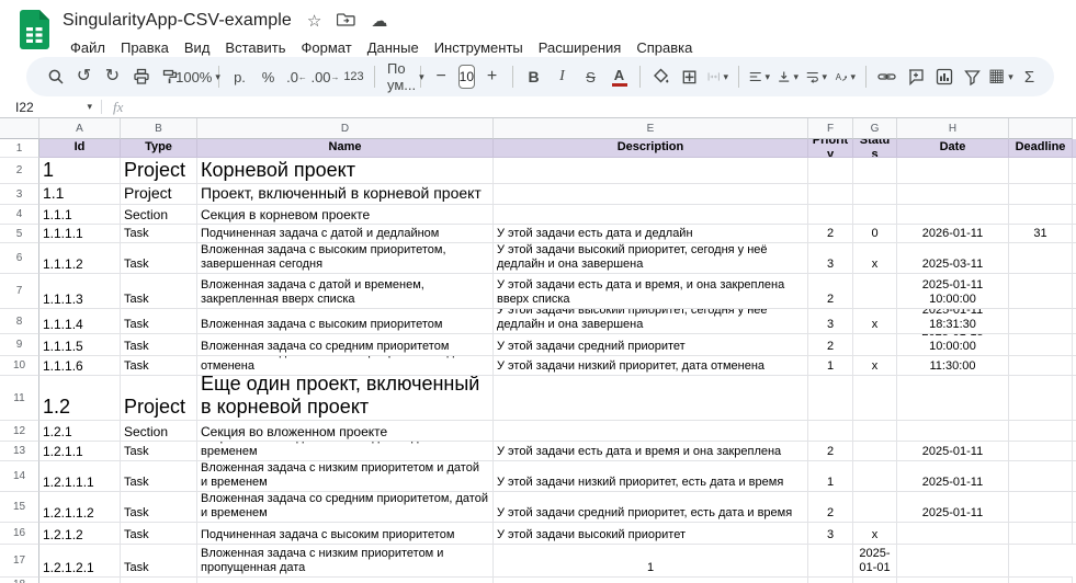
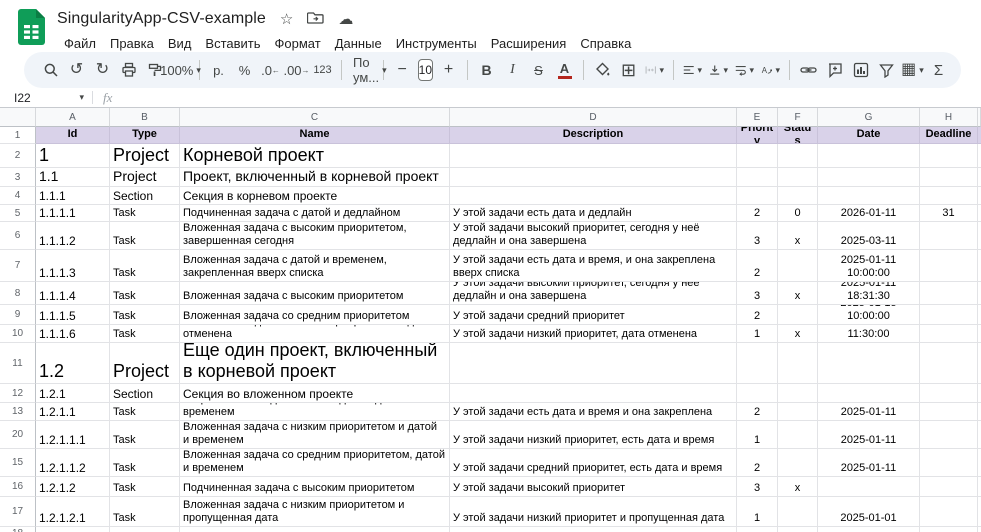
  SingularityApp-CSV-example
  ☆
  ☁
  Файл
  Правка
  Вид
  Вставить
  Формат
  Данные
  Инструменты
  Расширения
  Справка
  ↺
  ↻
  100%
  ▾
  р.
  %
  .0
  ←
  .00
  →
  123
  По ум...
  ▾
  −
  10
  +
  B
  I
  S
  A
  ⊞
  ▾
  ▾
  ▾
  ▾
  A
  ▾
  ▦
  ▾
  Σ
  I22
  ▾
  fx
  A
  B
+ C
  D
  E
  F
  G
  H
  1
  Id
  Type
  Name
  Description
  Priority
  Status
  Date
  Deadline
  2
  1
  Project
  Корневой проект
  3
  1.1
  Project
  Проект, включенный в корневой проект
  4
  1.1.1
  Section
  Секция в корневом проекте
  5
  1.1.1.1
  Task
  Подчиненная задача с датой и дедлайном
  У этой задачи есть дата и дедлайн
  2
  0
  2026-01-11
  6
  1.1.1.2
  Task
  Вложенная задача с высоким приоритетом, завершенная сегодня
  У этой задачи высокий приоритет, сегодня у неё дедлайн и она завершена
  3
  x
  2025-03-11
  7
  1.1.1.3
  Task
  Вложенная задача с датой и временем, закрепленная вверх списка
  У этой задачи есть дата и время, и она закреплена вверх списка
  2
  2025-01-11 10:00:00
  8
  1.1.1.4
  Task
  Вложенная задача с высоким приоритетом
  У этой задачи высокий приоритет, сегодня у неё дедлайн и она завершена
  3
  x
  2025-01-11 18:31:30
  9
  1.1.1.5
  Task
  Вложенная задача со средним приоритетом
  У этой задачи средний приоритет
  2
  10
  1.1.1.6
  Task
  У этой задачи низкий приоритет, дата отменена
  1
  x
  11
  1.2
  Project
  Еще один проект, включенный в корневой проект
  12
  1.2.1
  Section
  Секция во вложенном проекте
  13
  1.2.1.1
  Task
  У этой задачи есть дата и время и она закреплена
  2
  2025-01-11
- 14
+ 20
  1.2.1.1.1
  Task
  Вложенная задача с низким приоритетом и датой и временем
  У этой задачи низкий приоритет, есть дата и время
  1
  2025-01-11
  15
  1.2.1.1.2
  Task
  Вложенная задача со средним приоритетом, датой и временем
  У этой задачи средний приоритет, есть дата и время
  2
  2025-01-11
  16
  1.2.1.2
  Task
  Подчиненная задача с высоким приоритетом
  У этой задачи высокий приоритет
  3
  x
  17
  1.2.1.2.1
  Task
  Вложенная задача с низким приоритетом и пропущенная дата
+ У этой задачи низкий приоритет и пропущенная дата
  1
  2025-01-01
